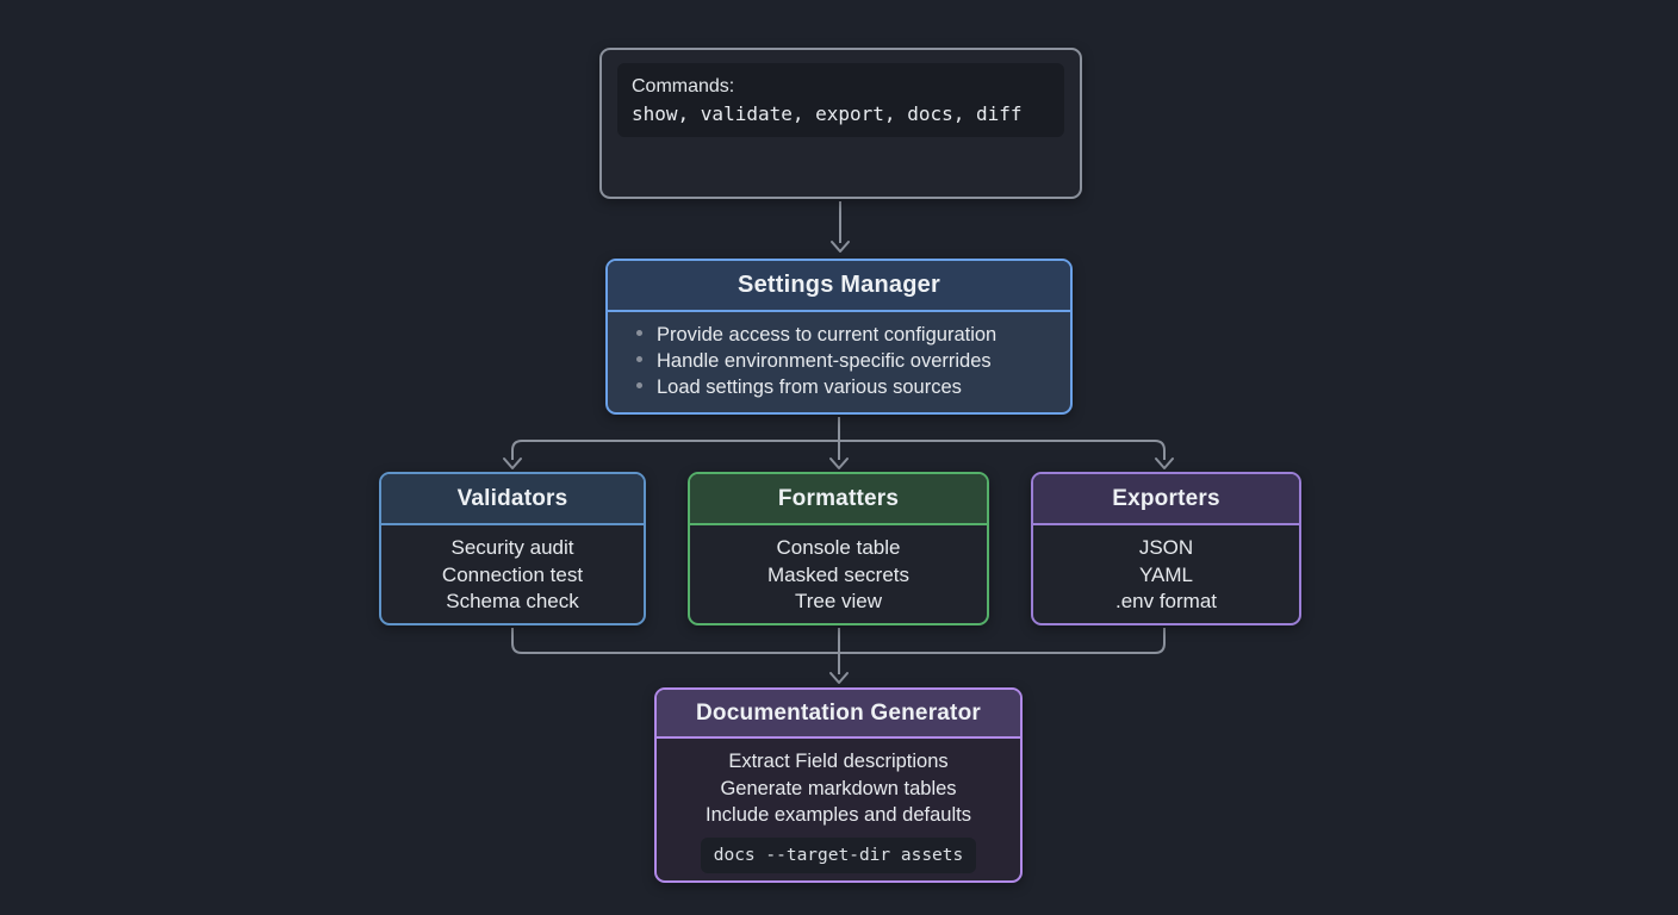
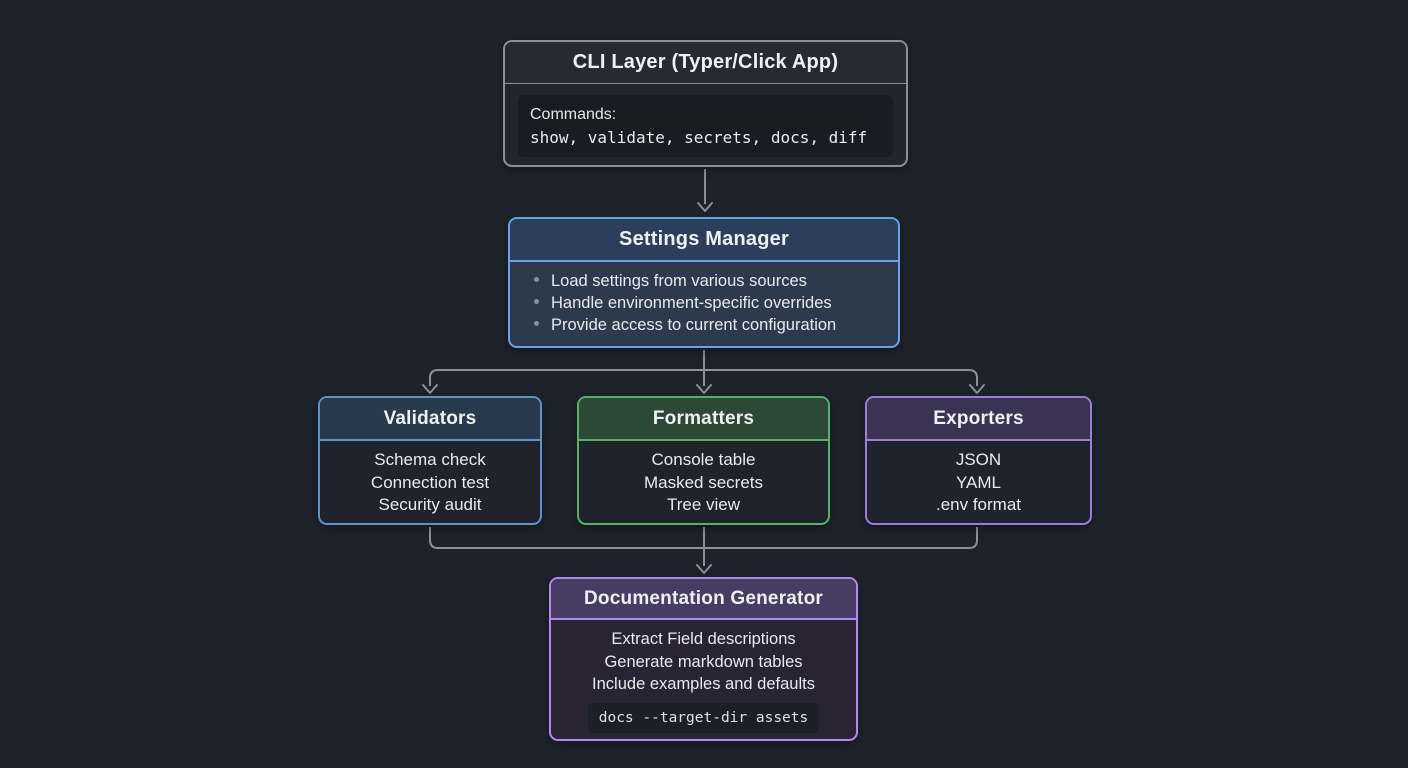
+ CLI Layer (Typer/Click App)
  Commands:
- show, validate, export, docs, diff
+ show, validate, secrets, docs, diff
  Settings Manager
- Provide access to current configuration
+ Load settings from various sources
  Handle environment-specific overrides
- Load settings from various sources
+ Provide access to current configuration
  Validators
- Security audit
+ Schema check
  Connection test
- Schema check
+ Security audit
  Formatters
  Console table
  Masked secrets
  Tree view
  Exporters
  JSON
  YAML
  .env format
  Documentation Generator
  Extract Field descriptions
  Generate markdown tables
  Include examples and defaults
  docs --target-dir assets
